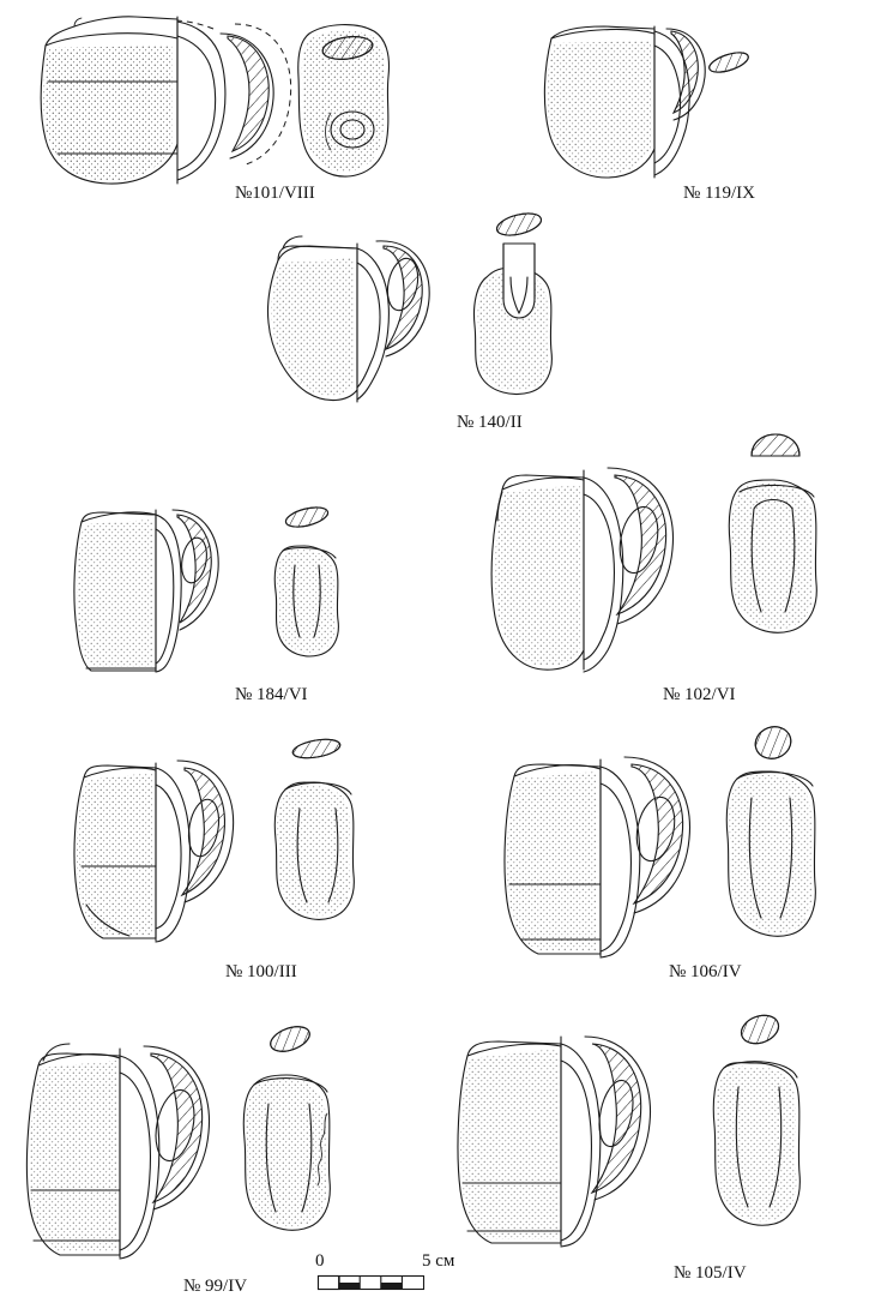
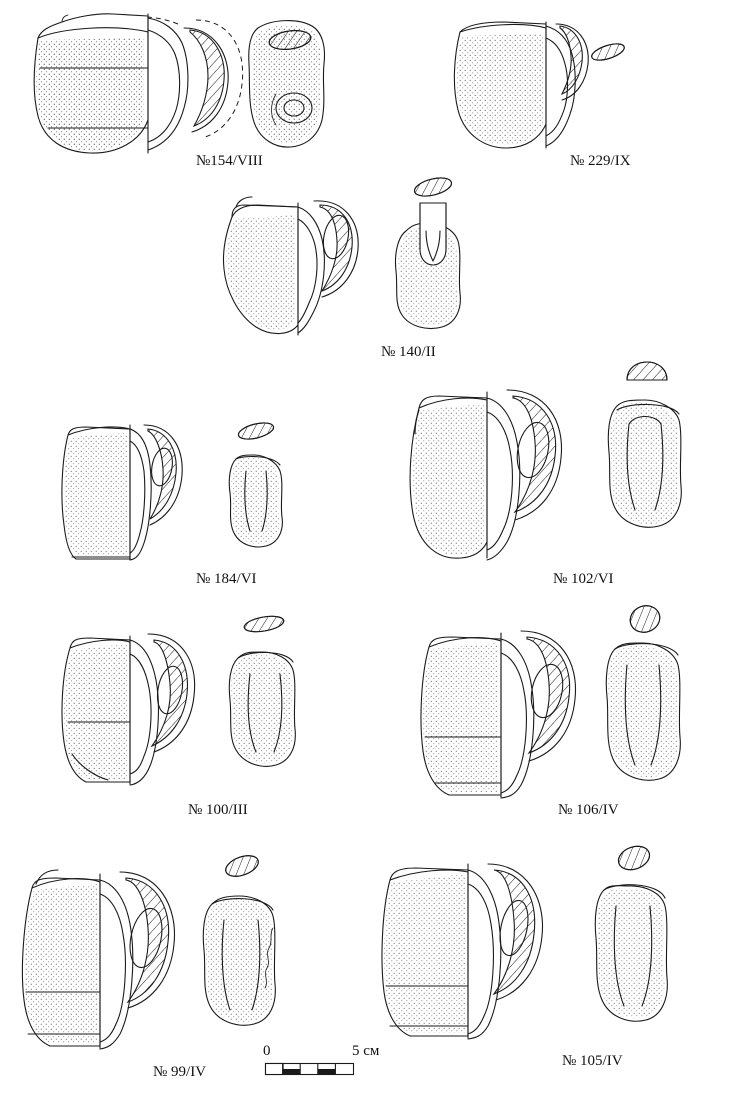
- №101/VIII
+ №154/VIII
- № 119/IX
+ № 229/IX
  № 140/II
  № 184/VI
  № 102/VI
  № 100/III
  № 106/IV
  № 99/IV
  № 105/IV
  0
  5 см
